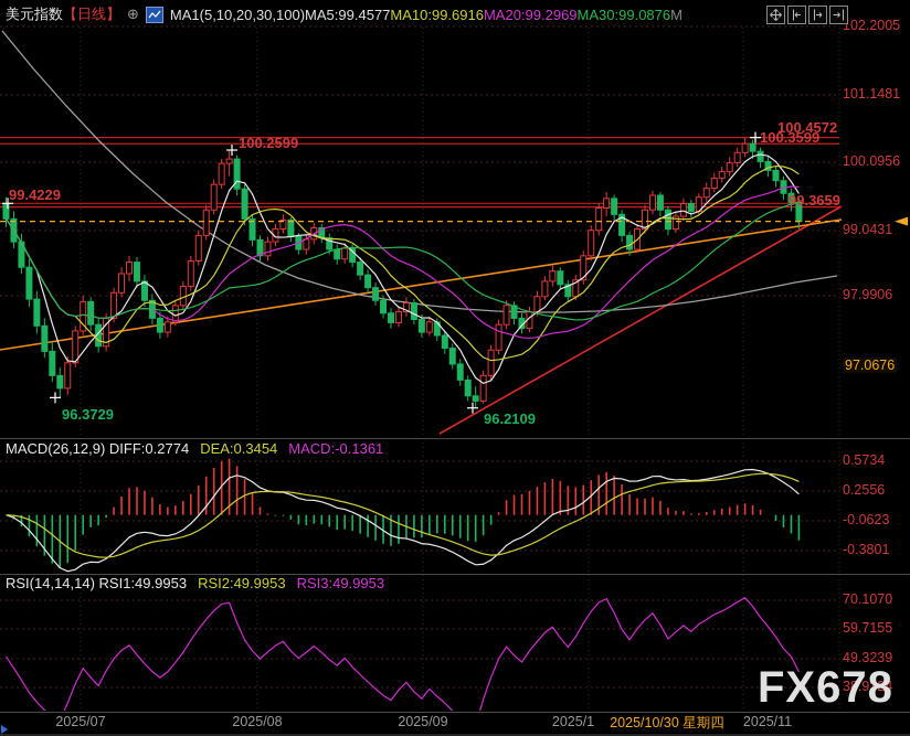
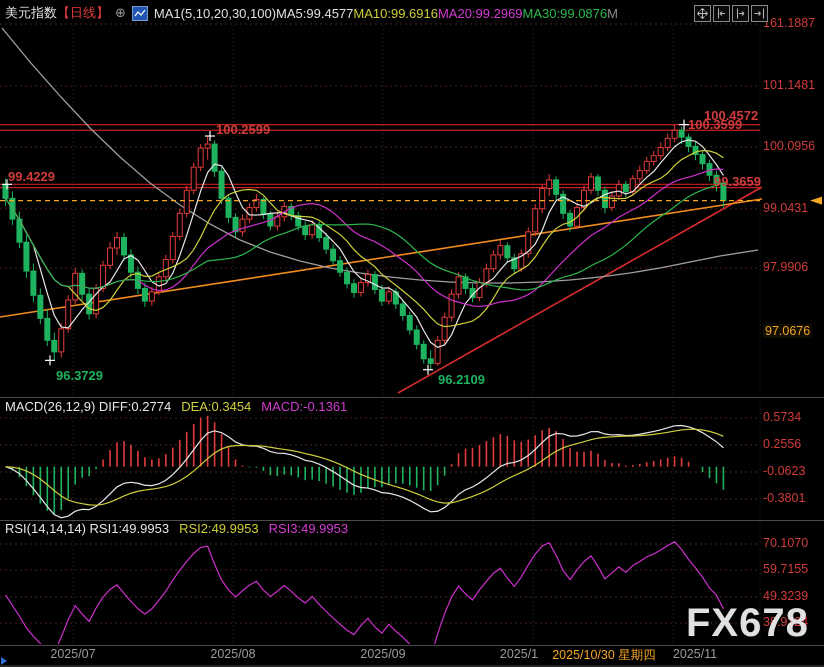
  99.4229
  100.2599
  100.4572
  100.3599
  99.3659
  96.3729
  96.2109
  美元指数
  【日线】
  ⊕
  MA1(5,10,20,30,100)MA5:99.4577MA10:99.6916MA20:99.2969MA30:99.0876M
  MACD(26,12,9) DIFF:0.2774 DEA:0.3454 MACD:-0.1361
  RSI(14,14,14) RSI1:49.9953 RSI2:49.9953 RSI3:49.9953
- 102.2005
+ 161.1887
  101.1481
  100.0956
  99.0431
  97.9906
  97.0676
  0.5734
  0.2556
  -0.0623
  -0.3801
  70.1070
  59.7155
  49.3239
  38.9324
  2025/07
  2025/08
  2025/09
  2025/1
  2025/10/30 星期四
  2025/11
  FX678
